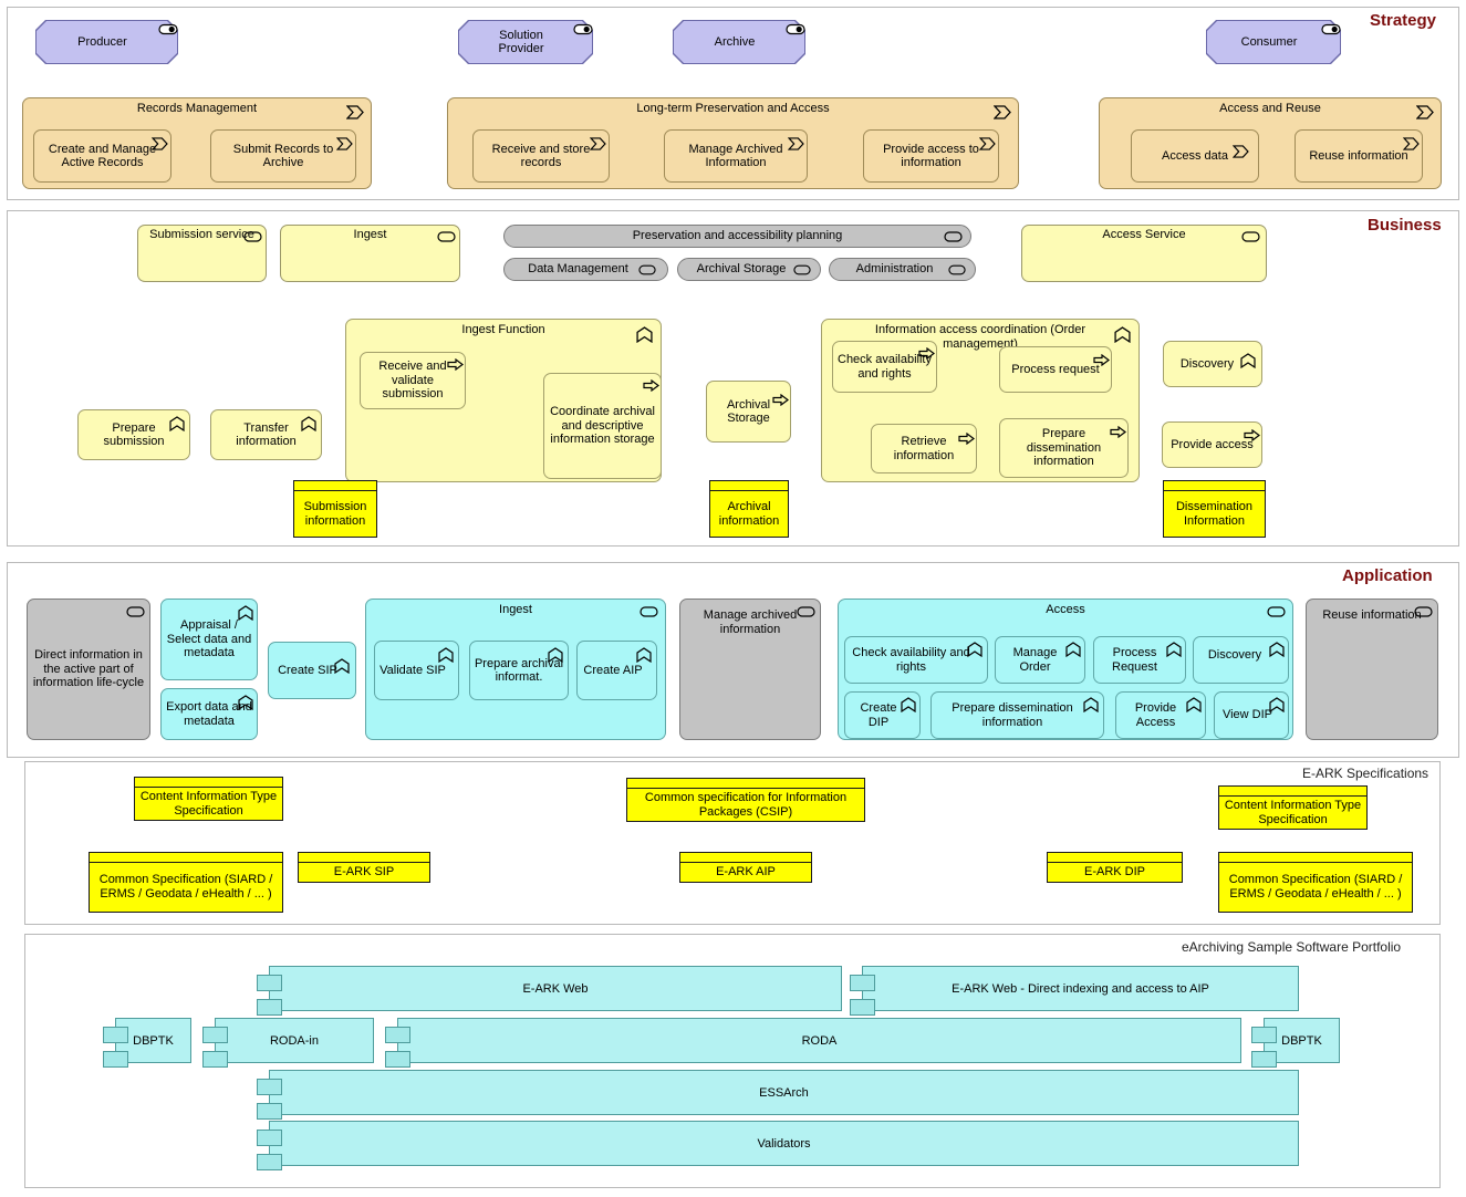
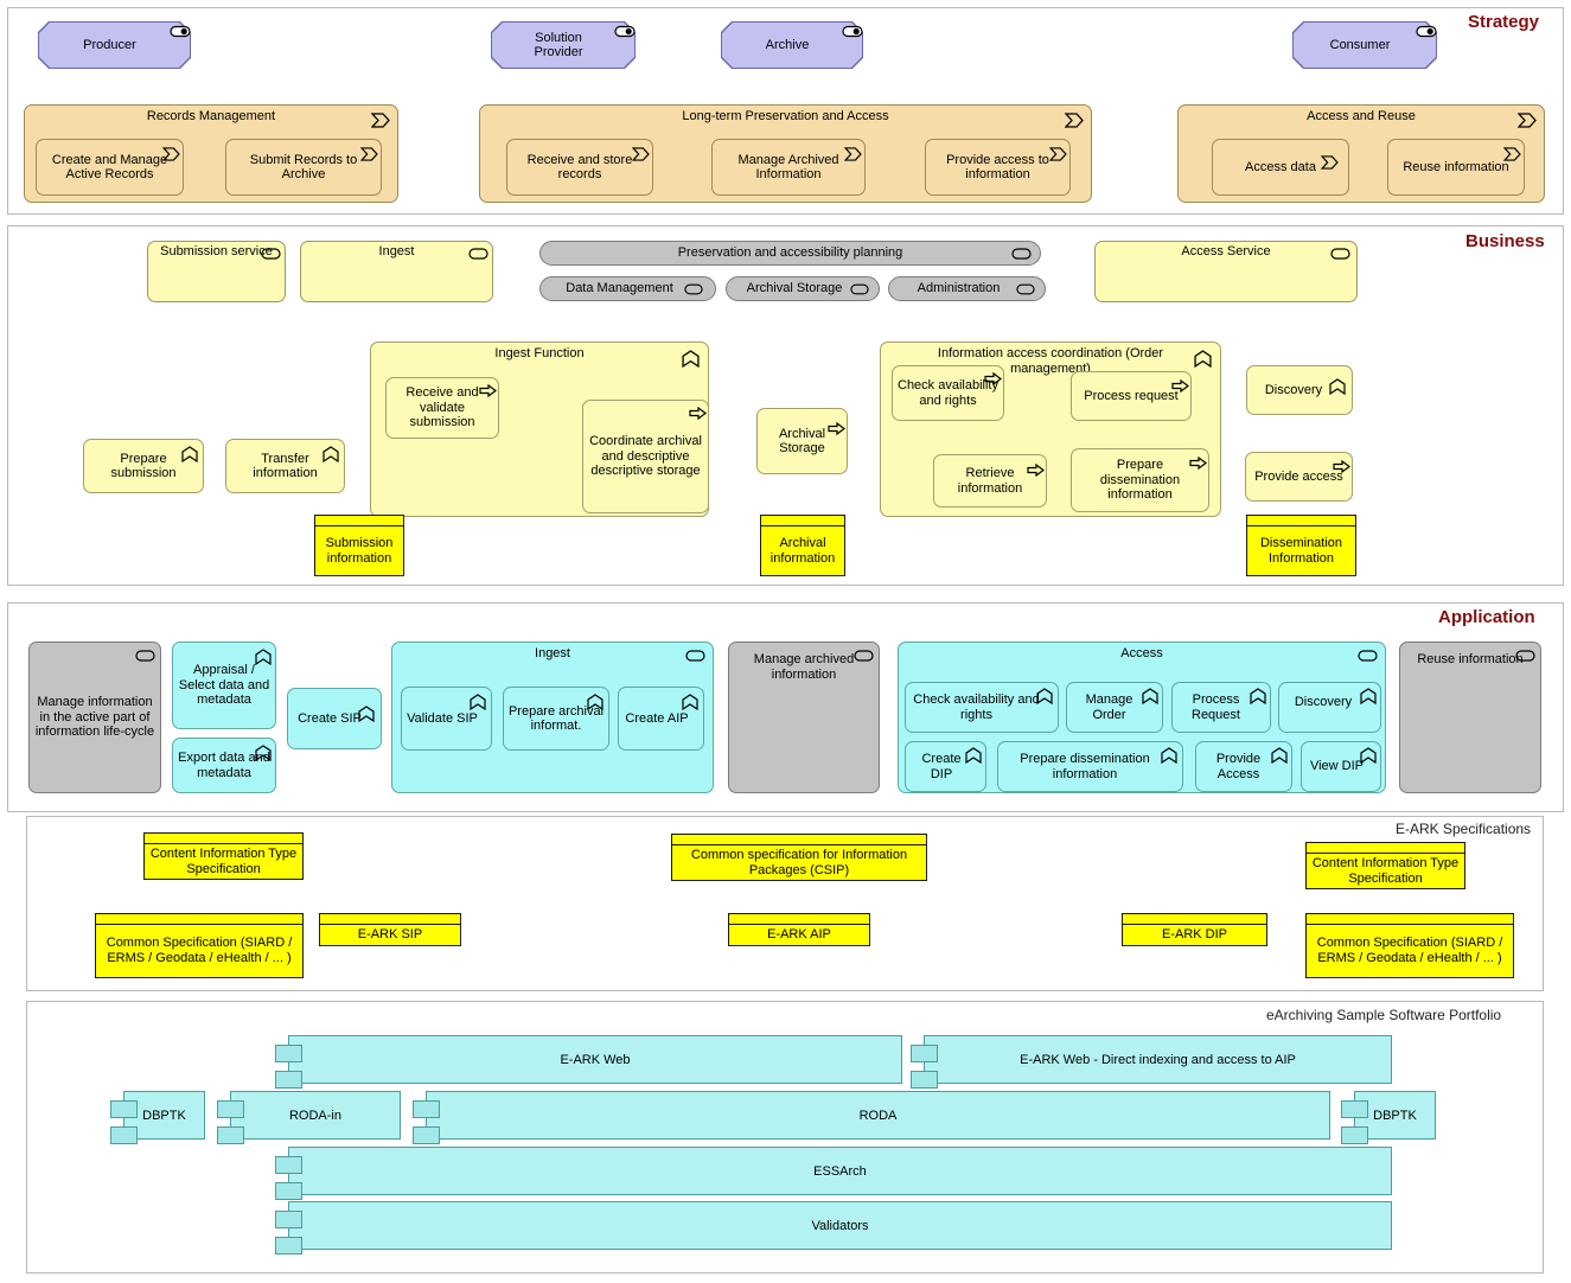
  Strategy
  Producer
  Solution
  Provider
  Archive
  Consumer
  Records Management
  Create and Manag Active Records
  Submit Records to Archive
  Long-term Preservation and Access
  Receive and store records
  Manage Archived Information
  Provide access to information
  Access and Reuse
  Access data
  Reuse information
  Business
  Submission servie
  Ingest
  Access Service
  Preservation and accessibility planning
  Data Management
  Archival Storage
  Administration
  Prepare submission
  Transfer information
  Discovery
  Ingest Function
  Receive and validate submission
- Coordinate archival and descriptive information storage
+ Coordinate archival and descriptive descriptive storage
  Archival Storage
  Information access coordination (Order management)
  Check availability and rights
  Process request
  Retrieve information
  Prepare dissemination information
  Provide access
  Submission information
  Archival information
  Dissemination Information
  Application
- Direct information in the active part of information life-cycle
+ Manage information in the active part of information life-cycle
  Manage archived information
  Reuse information
  Appraisal / Select data and metadata
  Export data a metadata
  Create SIP
  Ingest
  Validate SIP
  Prepare archival informat.
  Create AIP
  Access
  Check availability and rights
  Manage Order
  Process Request
  Discovery
  Create DIP
  Prepare dissemination information
  Provide Access
  View DIP
  E-ARK Specifications
  Content Information Type Specification
  Common Specification (SIARD / ERMS / Geodata / eHealth / ... )
  E-ARK SIP
  Common specification for Information Packages (CSIP)
  E-ARK AIP
  E-ARK DIP
  Content Information Type Specification
  Common Specification (SIARD / ERMS / Geodata / eHealth / ... )
  eArchiving Sample Software Portfolio
  E-ARK Web
  E-ARK Web - Direct indexing and access to AIP
  DBPTK
  RODA-in
  RODA
  DBPTK
  ESSArch
  Validators
